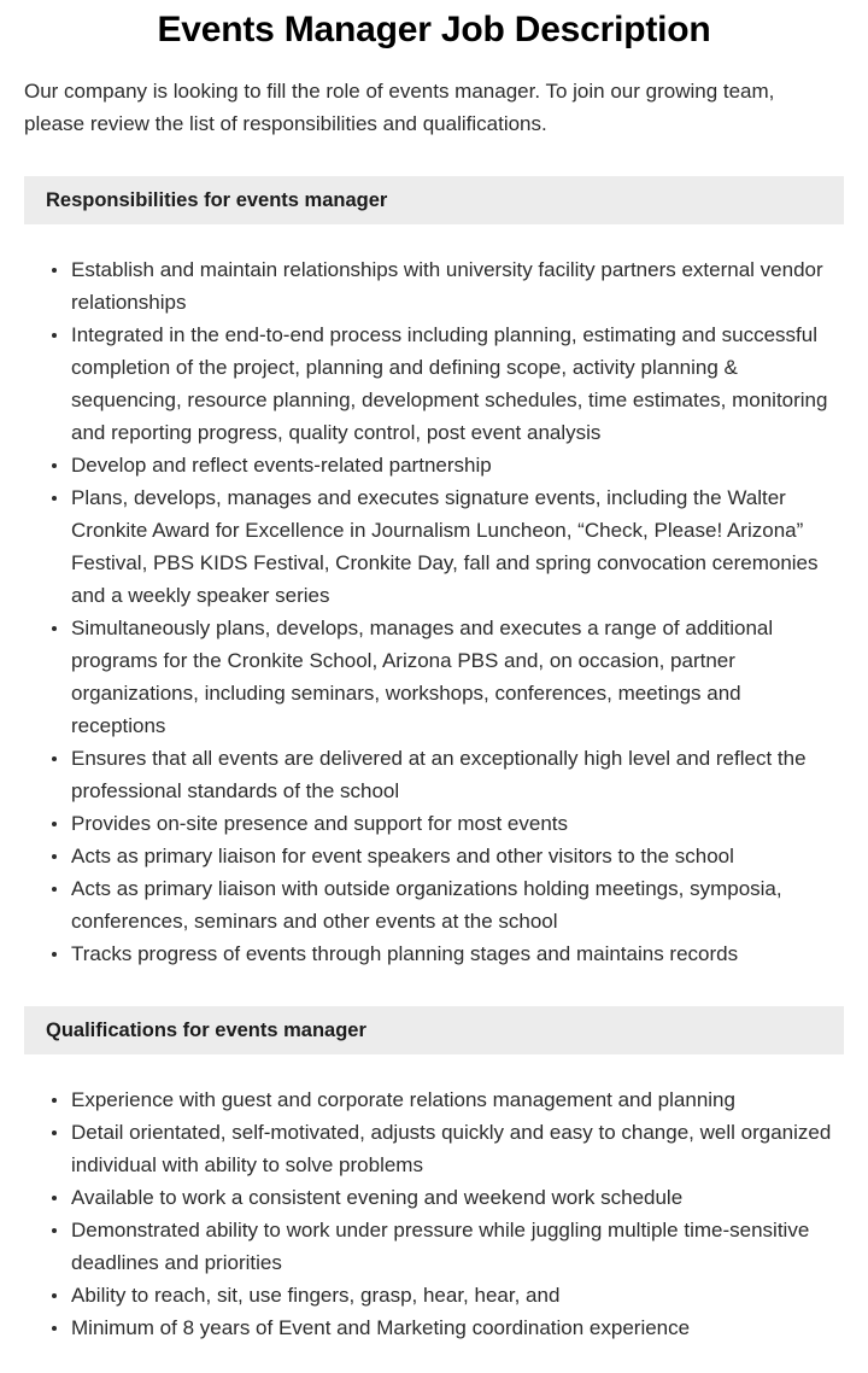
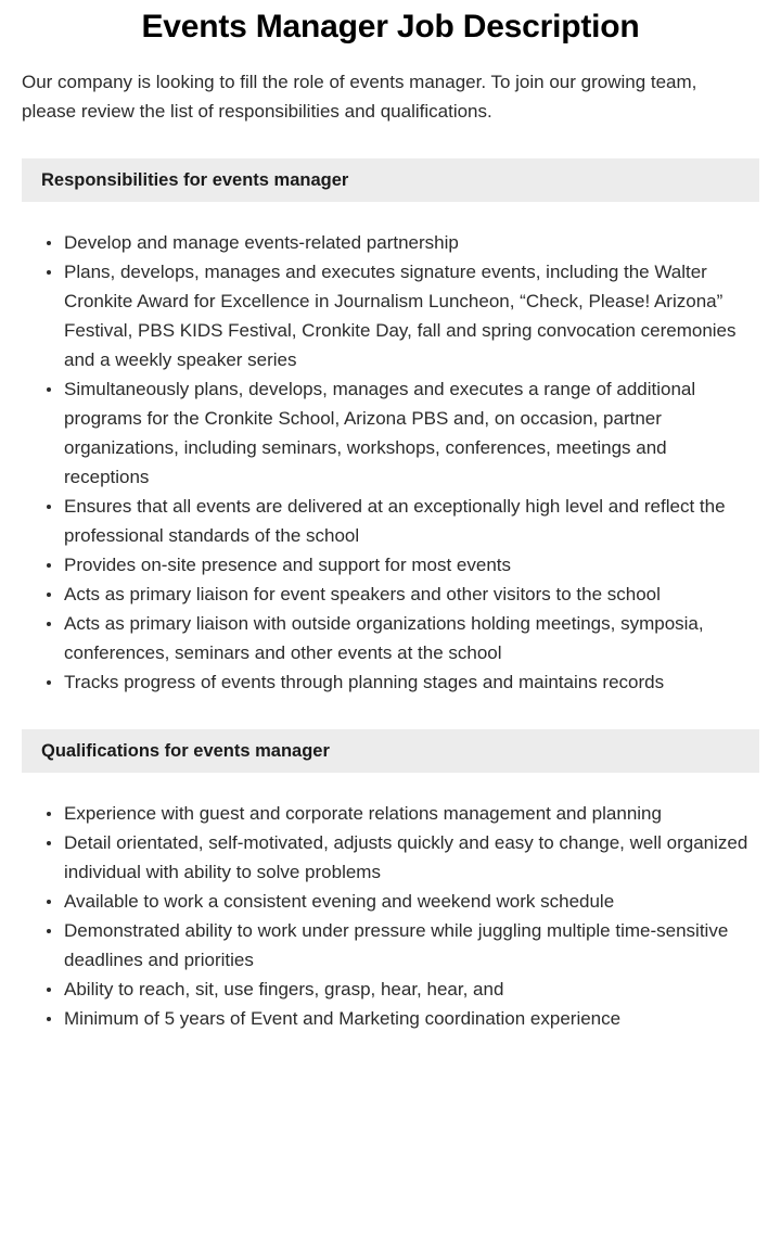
  Events Manager Job Description
  Our company is looking to fill the role of events manager. To join our growing team, please review the list of responsibilities and qualifications.
  Responsibilities for events manager
- Establish and maintain relationships with university facility partners external vendor relationships
- Integrated in the end-to-end process including planning, estimating and successful completion of the project, planning and defining scope, activity planning & sequencing, resource planning, development schedules, time estimates, monitoring and reporting progress, quality control, post event analysis
- Develop and reflect events-related partnership
+ Develop and manage events-related partnership
  Plans, develops, manages and executes signature events, including the Walter Cronkite Award for Excellence in Journalism Luncheon, “Check, Please! Arizona” Festival, PBS KIDS Festival, Cronkite Day, fall and spring convocation ceremonies and a weekly speaker series
  Simultaneously plans, develops, manages and executes a range of additional programs for the Cronkite School, Arizona PBS and, on occasion, partner organizations, including seminars, workshops, conferences, meetings and receptions
  Ensures that all events are delivered at an exceptionally high level and reflect the professional standards of the school
  Provides on-site presence and support for most events
  Acts as primary liaison for event speakers and other visitors to the school
  Acts as primary liaison with outside organizations holding meetings, symposia, conferences, seminars and other events at the school
  Tracks progress of events through planning stages and maintains records
  Qualifications for events manager
  Experience with guest and corporate relations management and planning
  Detail orientated, self-motivated, adjusts quickly and easy to change, well organized individual with ability to solve problems
  Available to work a consistent evening and weekend work schedule
  Demonstrated ability to work under pressure while juggling multiple time-sensitive deadlines and priorities
  Ability to reach, sit, use fingers, grasp, hear, hear, and
- Minimum of 8 years of Event and Marketing coordination experience
+ Minimum of 5 years of Event and Marketing coordination experience
